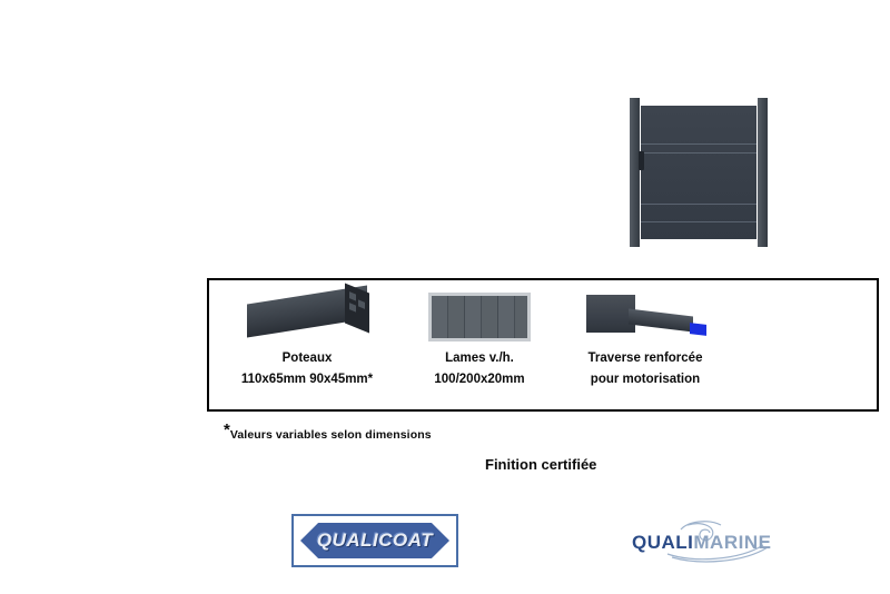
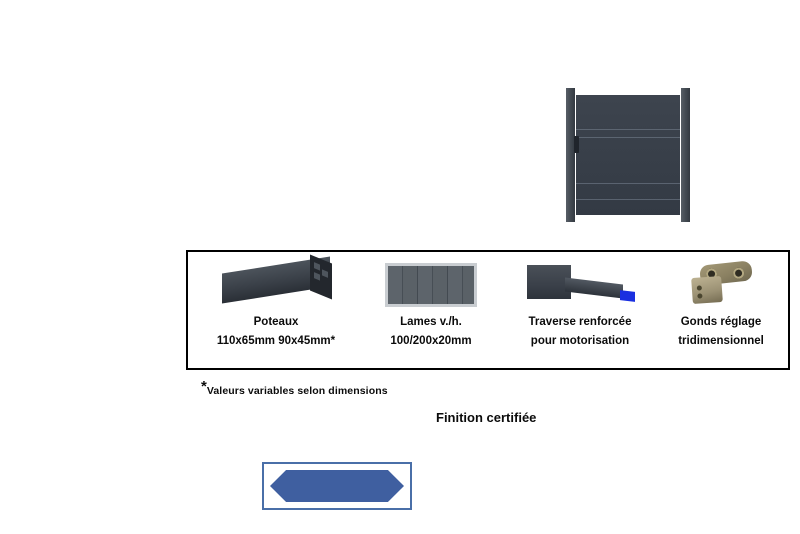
  Poteaux
  110x65mm 90x45mm*
  Lames v./h.
  100/200x20mm
  Traverse renforcée
  pour motorisation
+ Gonds réglage
+ tridimensionnel
  *Valeurs variables selon dimensions
  Finition certifiée
- QUALICOAT
- QUALIMARINE
